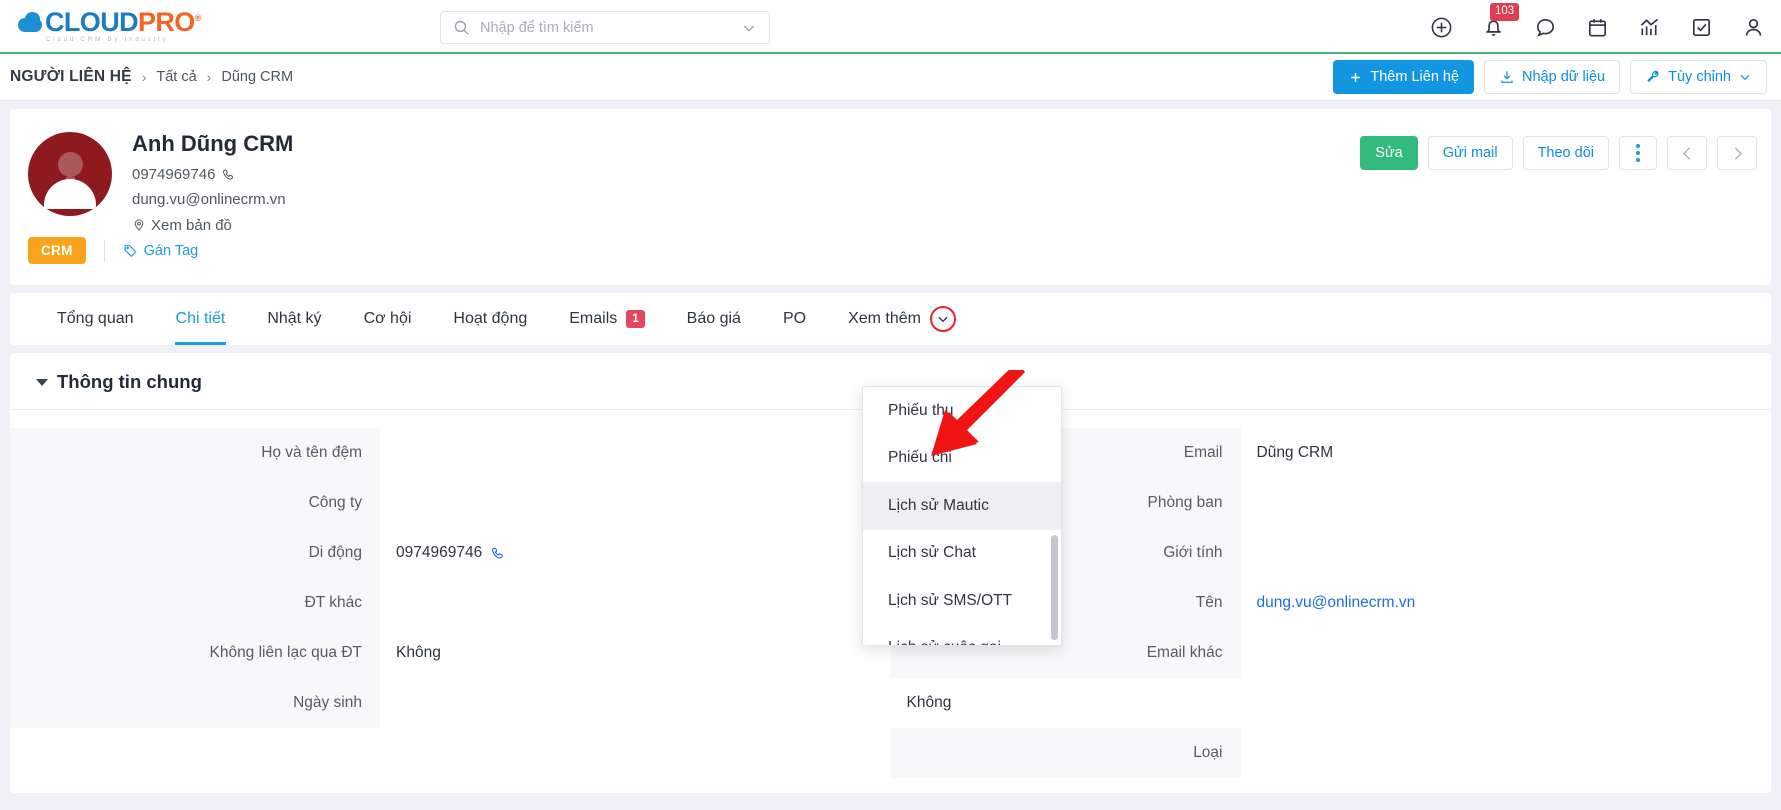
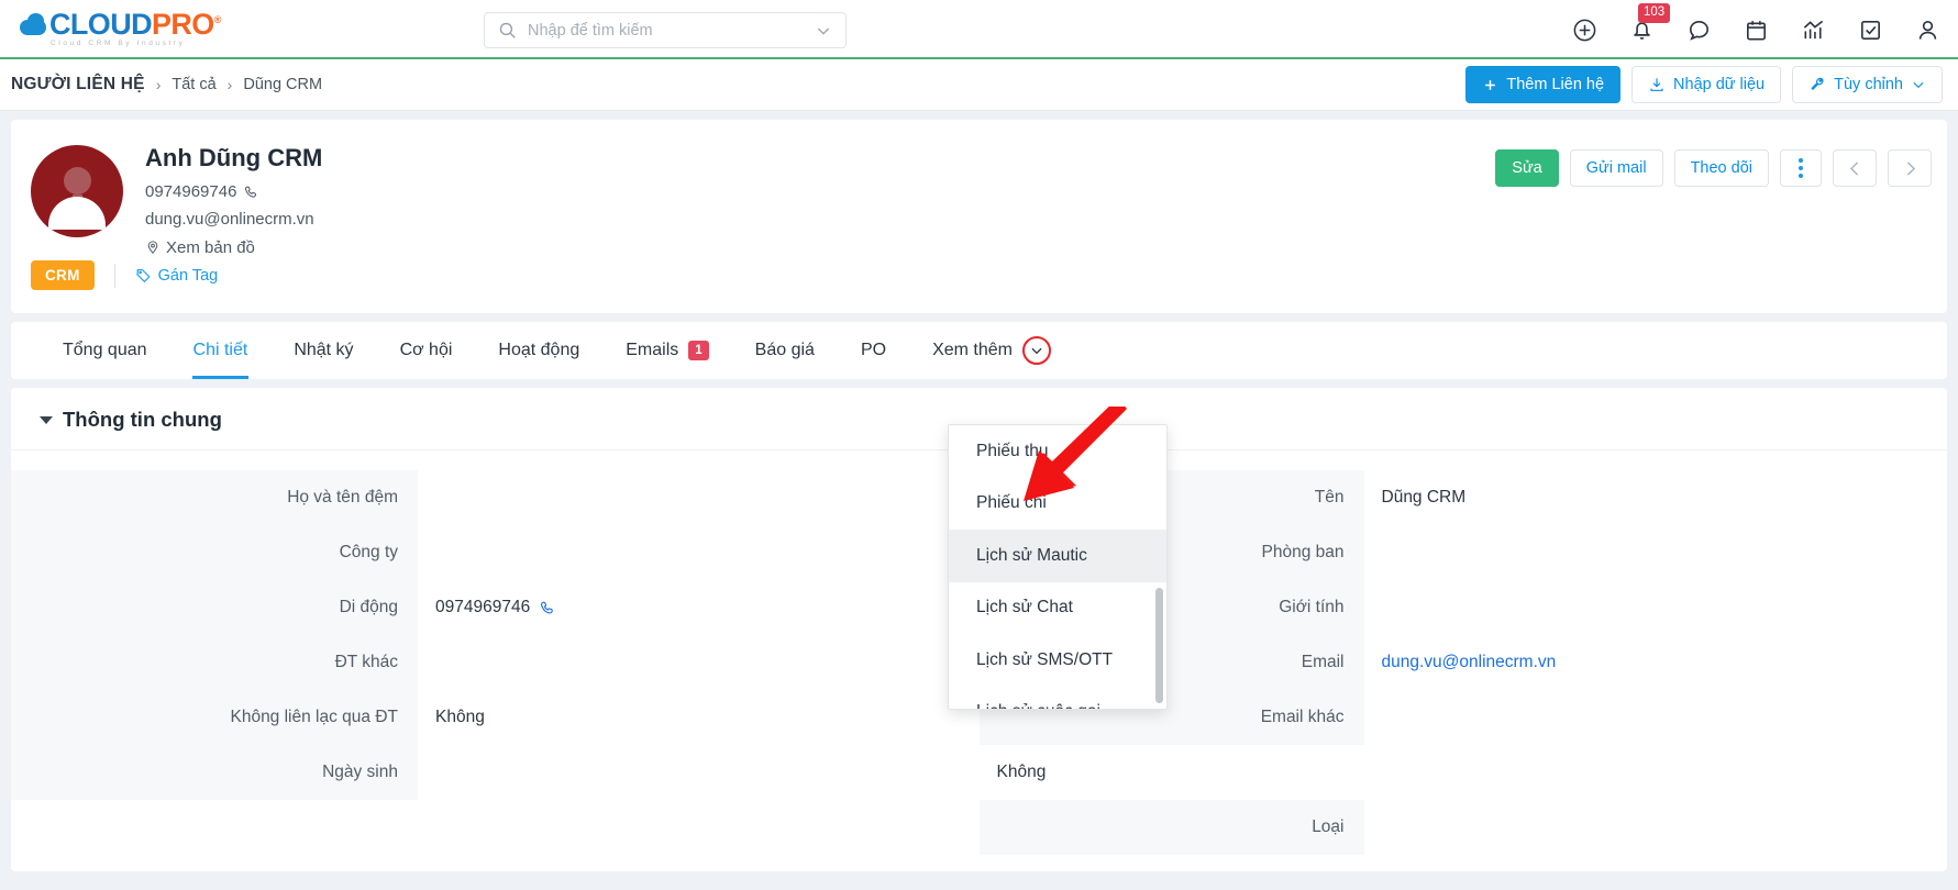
  CLOUDPRO®
  Nhập để tìm kiếm
  103
  NGƯỜI LIÊN HỆ
  ›
  Tất cả
  ›
  Dũng CRM
  Thêm Liên hệ
  Nhập dữ liệu
  Tùy chỉnh
  Anh Dũng CRM
  0974969746
  dung.vu@onlinecrm.vn
  Xem bản đồ
  CRM
  Gán Tag
  Sửa
  Gửi mail
  Theo dõi
  Tổng quan
  Chi tiết
  Nhật ký
  Cơ hội
  Hoạt động
  Emails
  1
  Báo giá
  PO
  Xem thêm
  Thông tin chung
  Họ và tên đệm
  Công ty
  Di động
  0974969746
  ĐT khác
  Không liên lạc qua ĐT
  Không
  Ngày sinh
- Email
+ Tên
  Dũng CRM
  Phòng ban
  Giới tính
- Tên
+ Email
  dung.vu@onlinecrm.vn
  Email khác
  Không
  Loại
  Phiếu thu
  Phiếu chi
  Lịch sử Mautic
  Lịch sử Chat
  Lịch sử SMS/OTT
